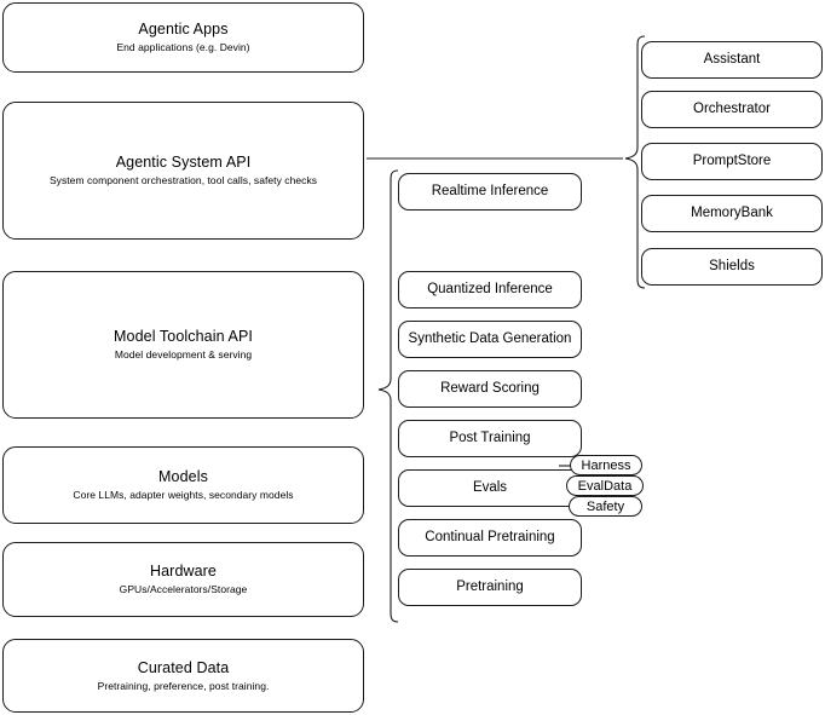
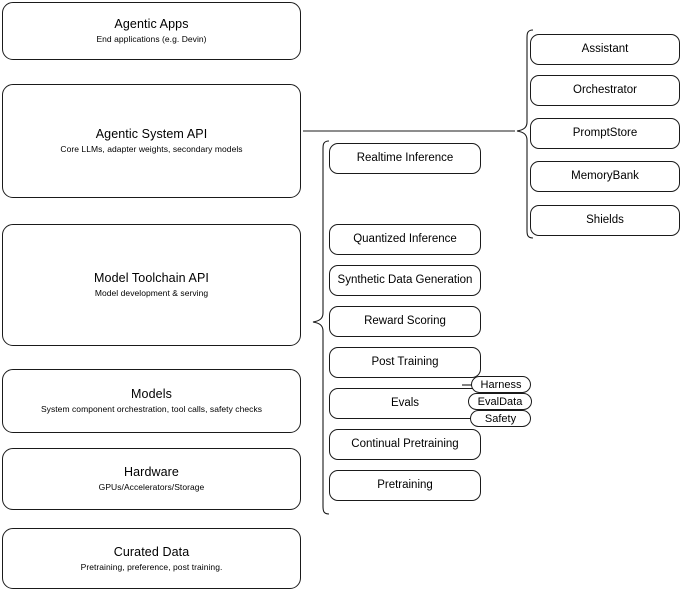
  Agentic Apps
  End applications (e.g. Devin)
  Agentic System API
- System component orchestration, tool calls, safety checks
+ Core LLMs, adapter weights, secondary models
  Model Toolchain API
  Model development & serving
  Models
- Core LLMs, adapter weights, secondary models
+ System component orchestration, tool calls, safety checks
  Hardware
  GPUs/Accelerators/Storage
  Curated Data
  Pretraining, preference, post training.
  Realtime Inference
  Quantized Inference
  Synthetic Data Generation
  Reward Scoring
  Post Training
  Evals
  Continual Pretraining
  Pretraining
  Harness
  EvalData
  Safety
  Assistant
  Orchestrator
  PromptStore
  MemoryBank
  Shields
